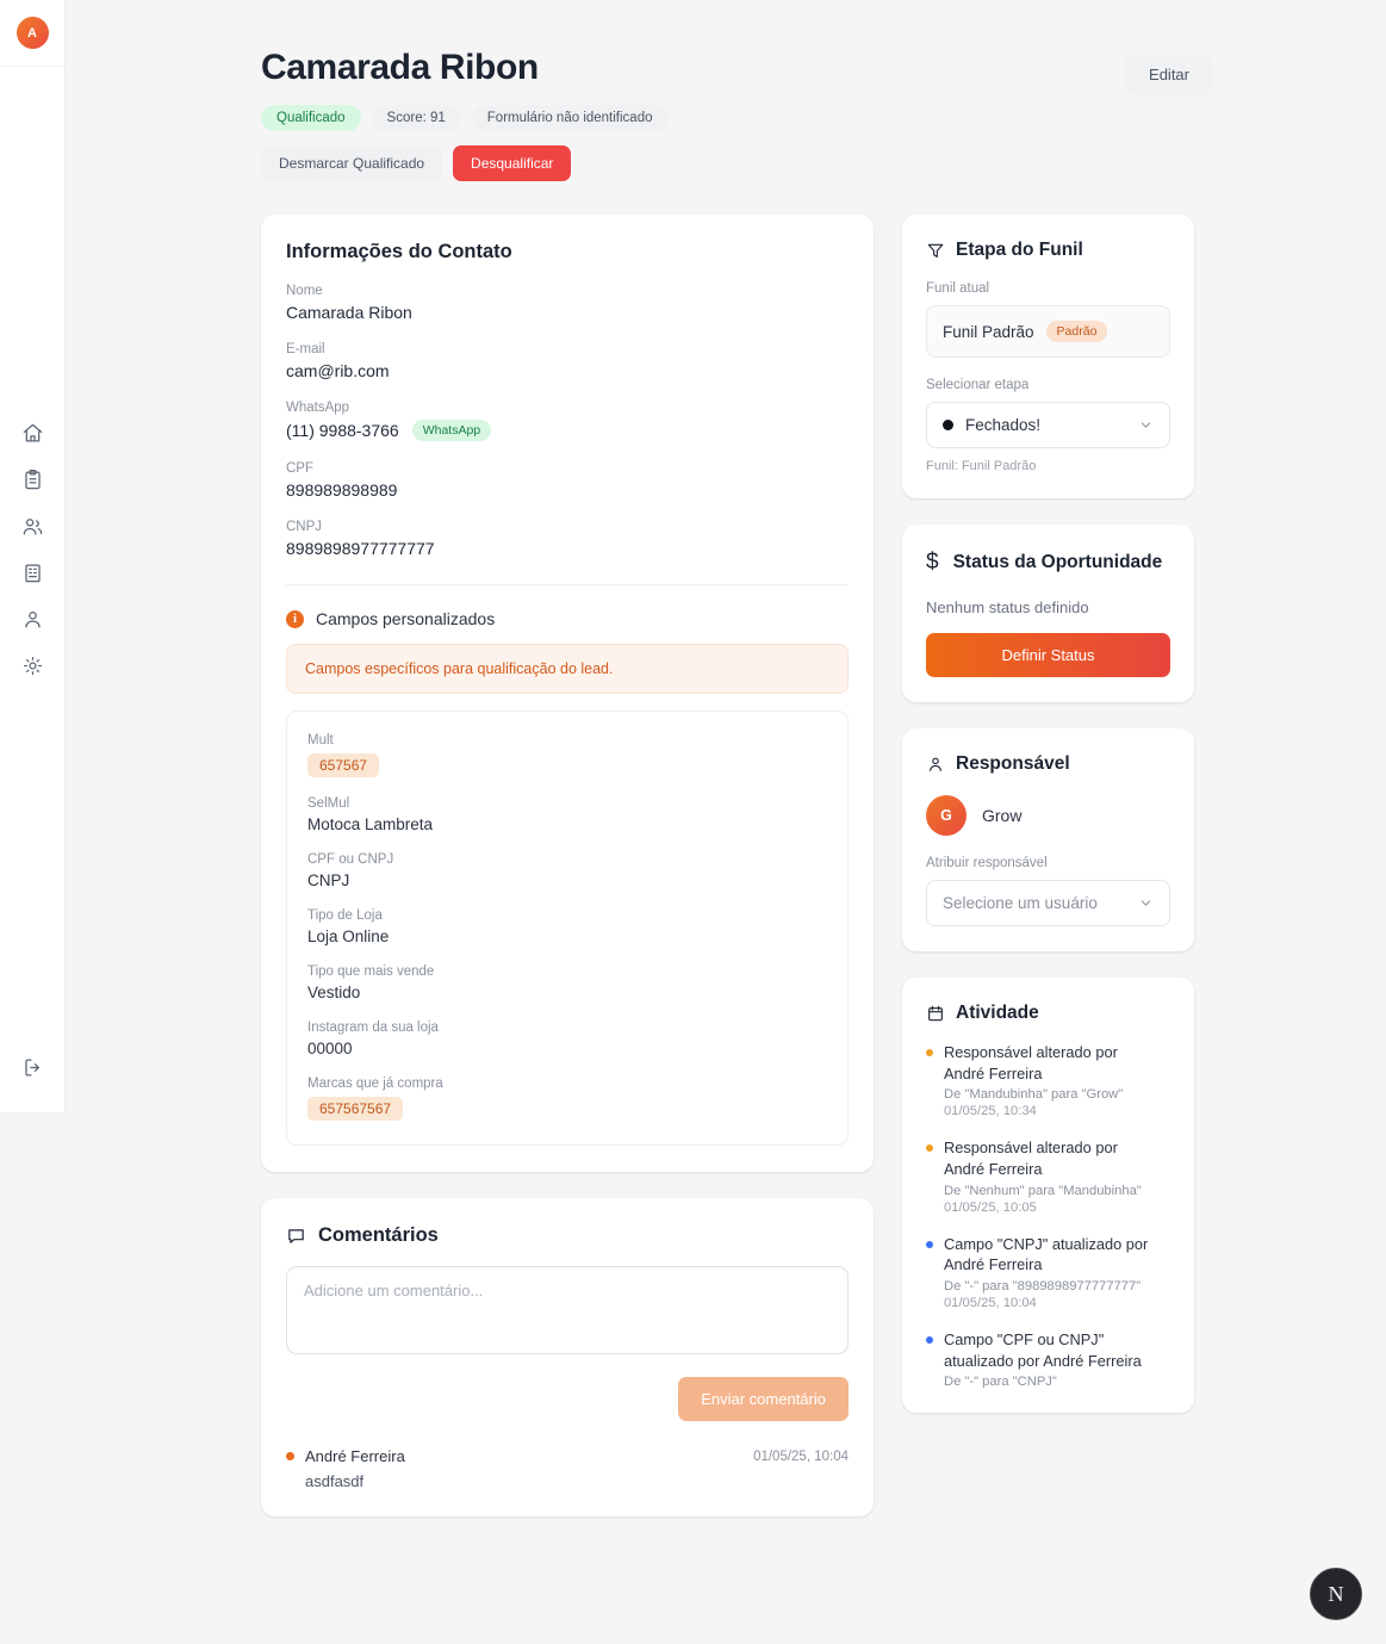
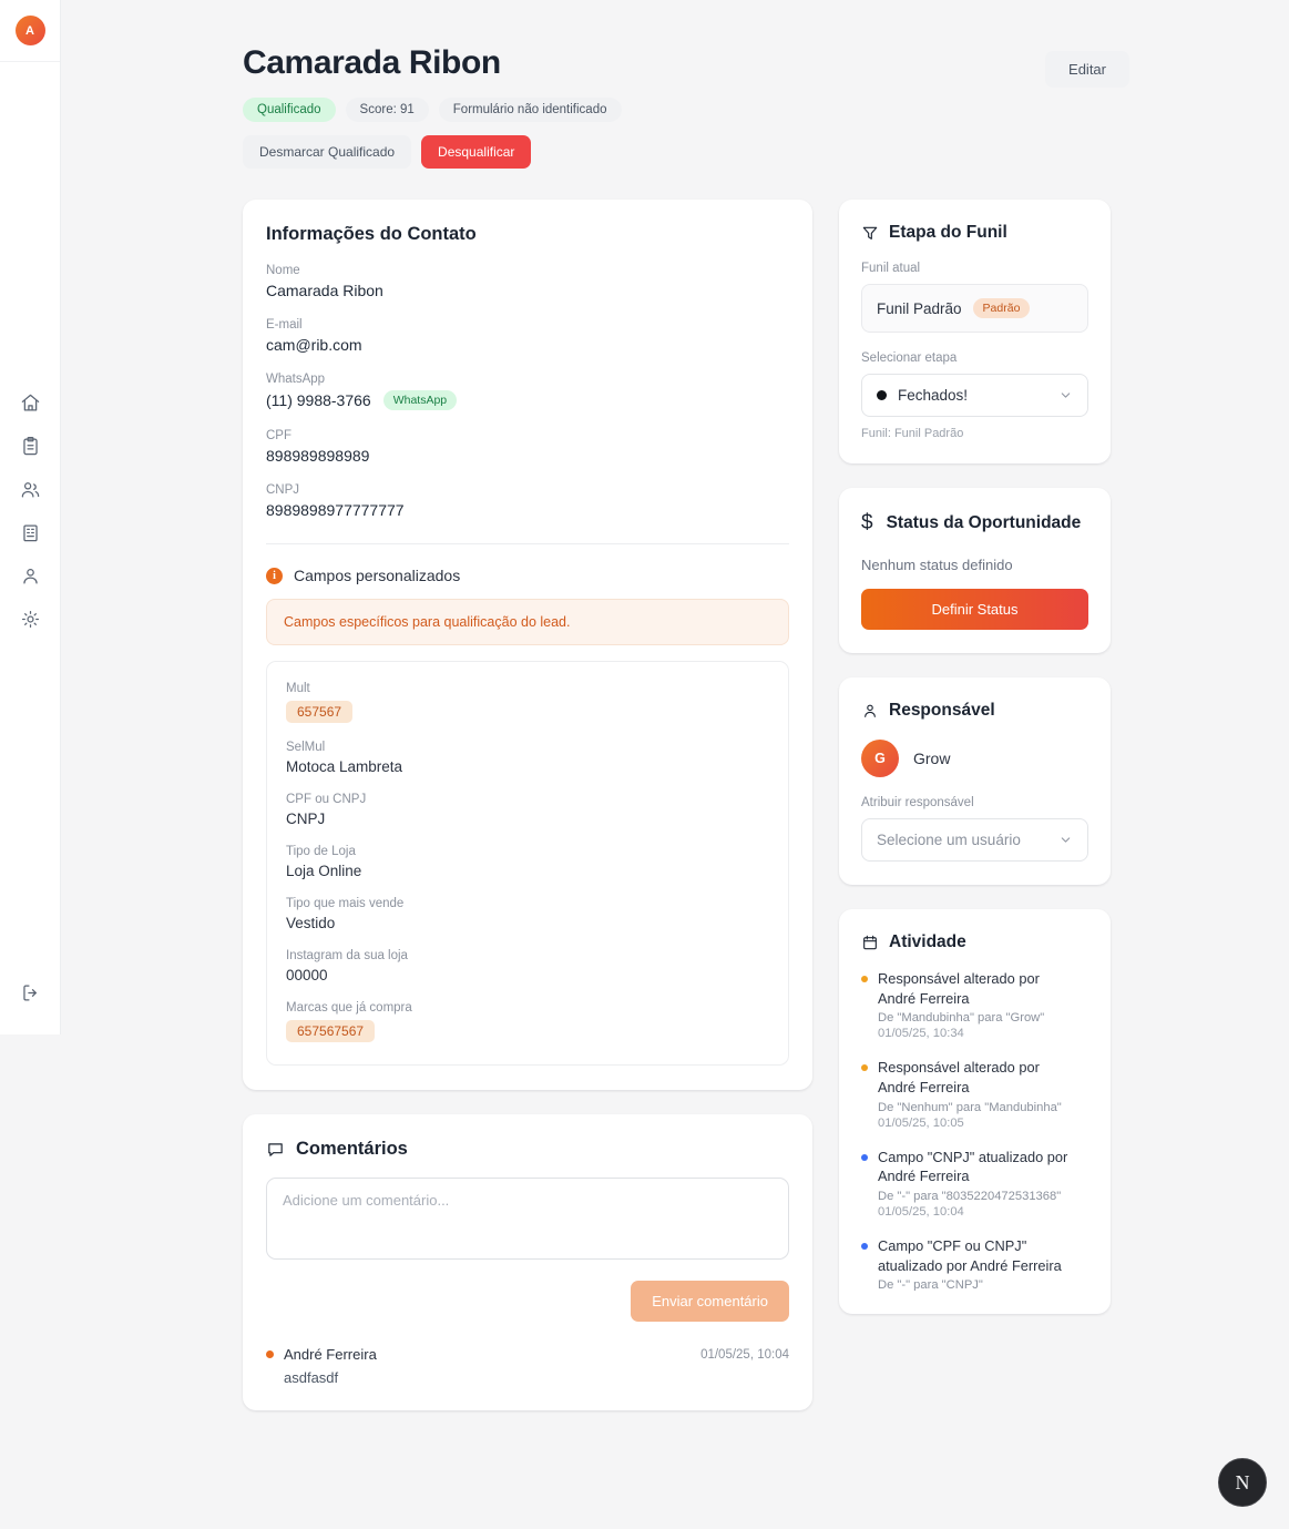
  A
  Camarada Ribon
  Qualificado
  Score: 91
  Formulário não identificado
  Desmarcar Qualificado
  Desqualificar
  Editar
  Informações do Contato
  Nome
  Camarada Ribon
  E-mail
  cam@rib.com
  WhatsApp
  (11) 9988-3766
  WhatsApp
  CPF
  898989898989
  CNPJ
  8989898977777777
  i
  Campos personalizados
  Campos específicos para qualificação do lead.
  Mult
  657567
  SelMul
  Motoca Lambreta
  CPF ou CNPJ
  CNPJ
  Tipo de Loja
  Loja Online
  Tipo que mais vende
  Vestido
  Instagram da sua loja
  00000
  Marcas que já compra
  657567567
  Comentários
  Adicione um comentário...
  Enviar comentário
  André Ferreira
  01/05/25, 10:04
  asdfasdf
  Etapa do Funil
  Funil atual
  Funil Padrão
  Padrão
  Selecionar etapa
  Fechados!
  Funil: Funil Padrão
  $
  Status da Oportunidade
  Nenhum status definido
  Definir Status
  Responsável
  G
  Grow
  Atribuir responsável
  Selecione um usuário
  Atividade
  Responsável alterado por André Ferreira
  De "Mandubinha" para "Grow"
  01/05/25, 10:34
  Responsável alterado por André Ferreira
  De "Nenhum" para "Mandubinha"
  01/05/25, 10:05
  Campo "CNPJ" atualizado por André Ferreira
- De "-" para "8989898977777777"
+ De "-" para "8035220472531368"
  01/05/25, 10:04
  Campo "CPF ou CNPJ" atualizado por André Ferreira
  De "-" para "CNPJ"
  N
